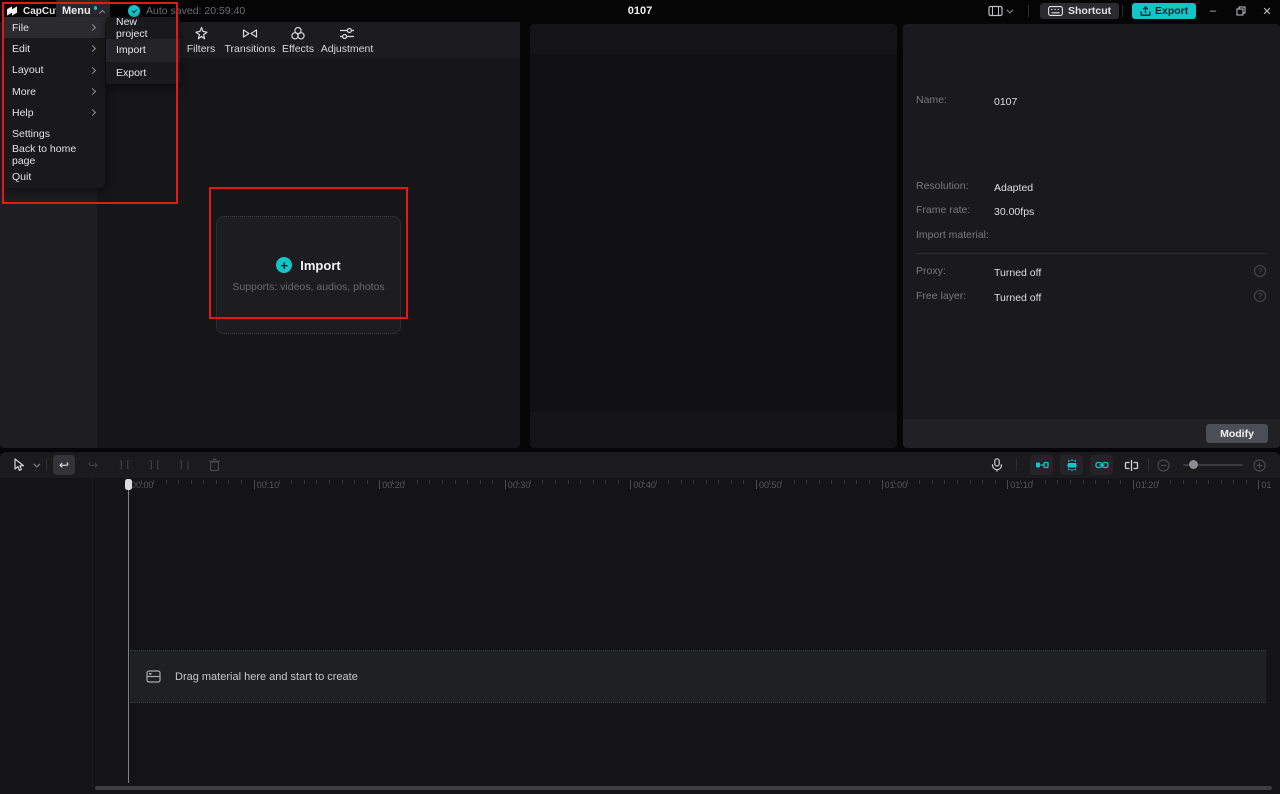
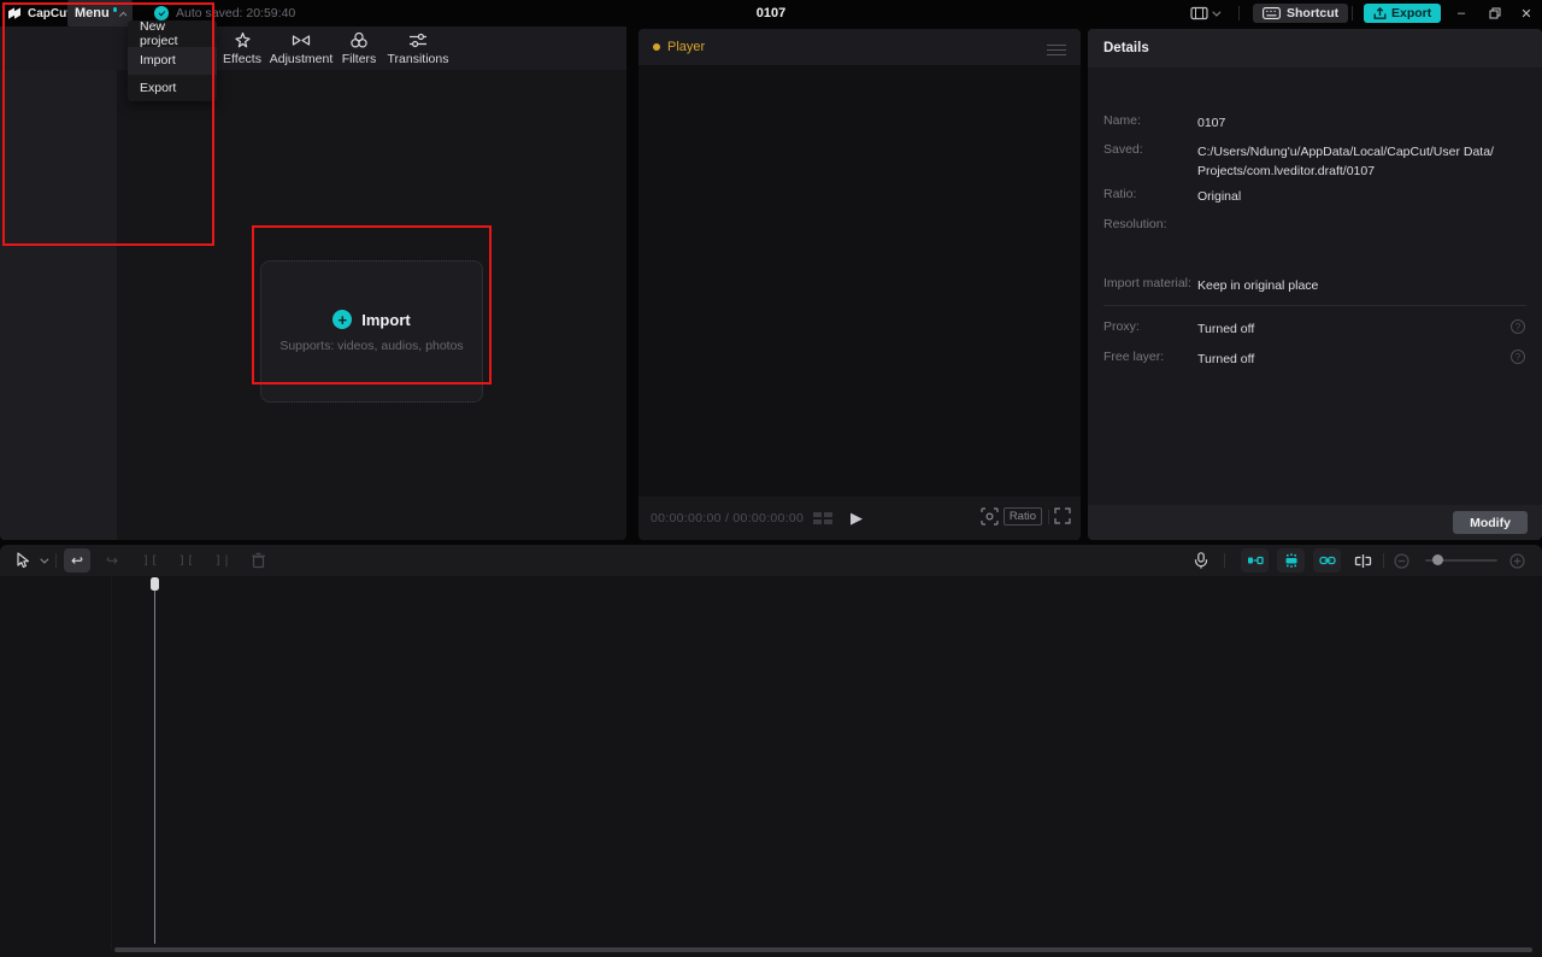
  0107
  CapCu
  Menu
  Auto saved: 20:59:40
  Shortcut
  Export
  –
  ✕
- Filters
+ Effects
- Transitions
+ Adjustment
- Effects
+ Filters
- Adjustment
+ Transitions
  +
  Import
  Supports: videos, audios, photos
+ Player
+ 00:00:00:00 / 00:00:00:00
+ ▶
+ Ratio
+ Details
  Name:
  0107
+ Saved:
+ C:/Users/Ndung'u/AppData/Local/CapCut/User Data/Projects/com.lveditor.draft/0107
+ Ratio:
+ Original
  Resolution:
- Adapted
- Frame rate:
- 30.00fps
  Import material:
+ Keep in original place
  Proxy:
  Turned off
  ?
  Free layer:
  Turned off
  ?
  Modify
  ↩
  ↪
  ][
  ][
  ]|
- 00:00
- 00:10
- 00:20
- 00:30
- 00:40
- 00:50
- 01:00
- 01:10
- 01:20
- 01
- Drag material here and start to create
- File
- Edit
- Layout
- More
- Help
- Settings
- Back to home page
- Quit
  New project
  Import
  Export
